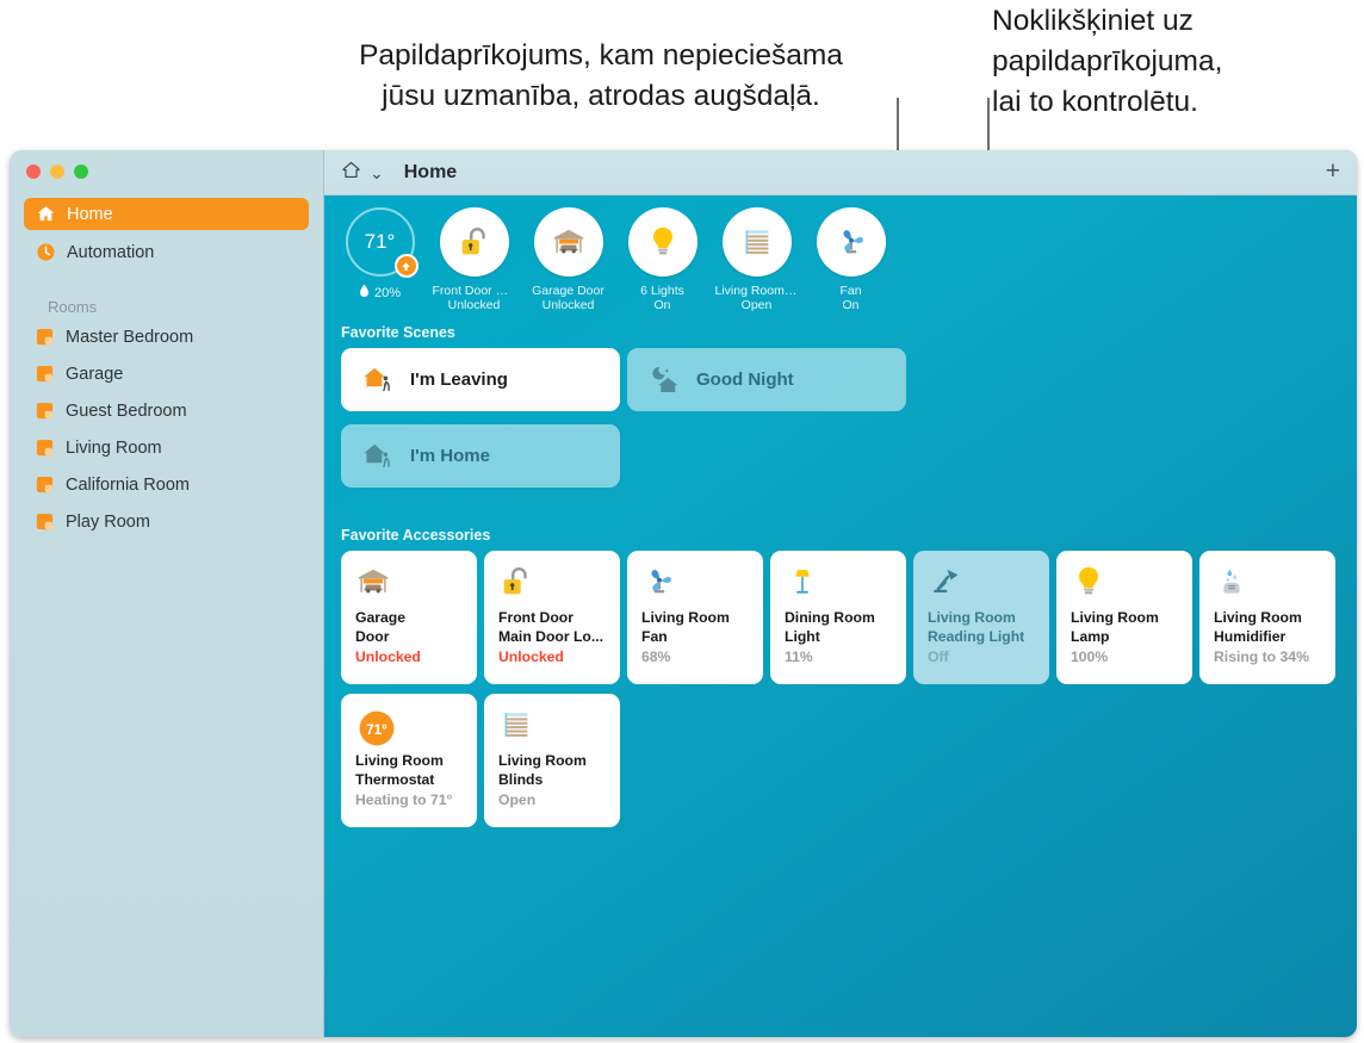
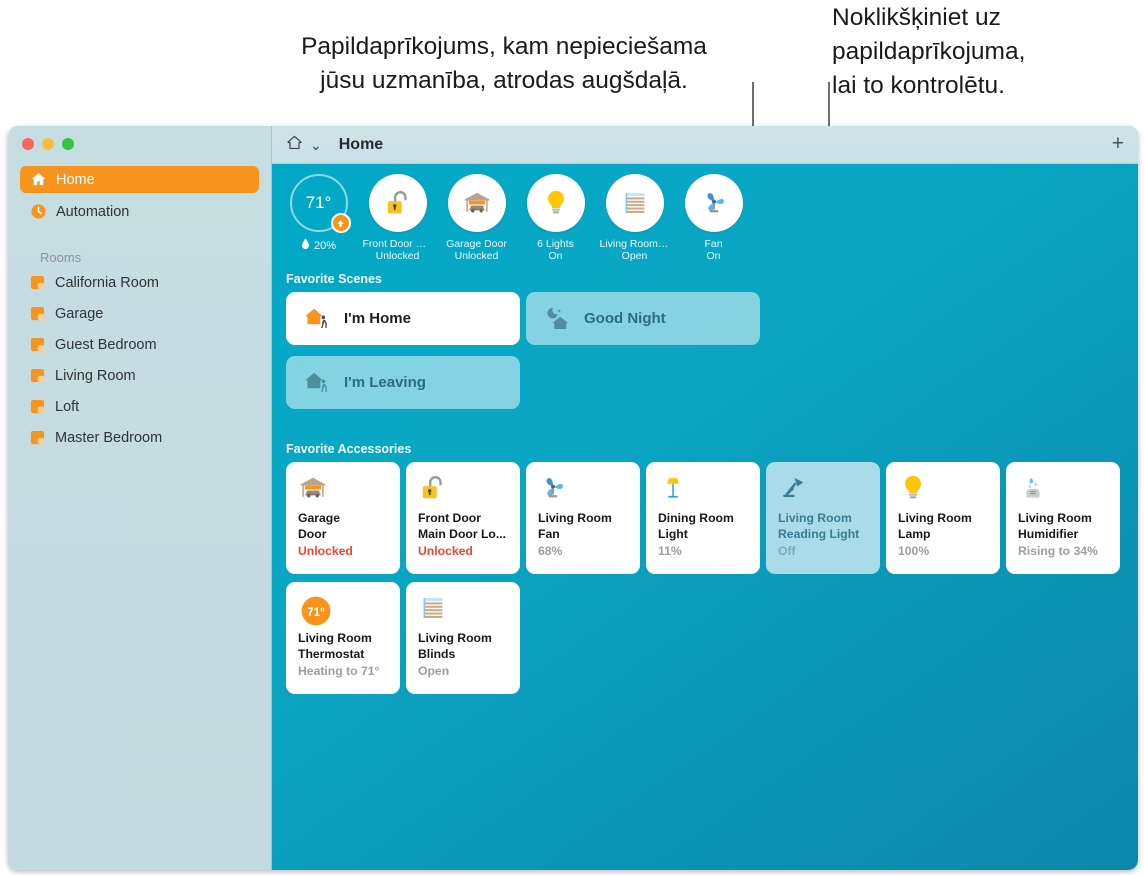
  Papildaprīkojums, kam nepieciešama
  jūsu uzmanība, atrodas augšdaļā.
  Noklikšķiniet uz
  papildaprīkojuma,
  lai to kontrolētu.
  Home
  Automation
  Rooms
- Master Bedroom
+ California Room
  Garage
  Guest Bedroom
  Living Room
+ Loft
- California Room
+ Master Bedroom
- Play Room
  ⌄
  Home
  +
  71°
  20%
  Front Door Mai
  Unlocked
  Garage Door
  Unlocked
  6 Lights
  On
  Living Room Bl
  Open
  Fan
  On
  Favorite Scenes
- I'm Leaving
+ I'm Home
  Good Night
- I'm Home
+ I'm Leaving
  Favorite Accessories
  Garage
  Door
  Unlocked
  Front Door
  Main Door Lo...
  Unlocked
  Living Room
  Fan
  68%
  Dining Room
  Light
  11%
  Living Room
  Reading Light
  Off
  Living Room
  Lamp
  100%
  Living Room
  Humidifier
  Rising to 34%
  71°
  Living Room
  Thermostat
  Heating to 71°
  Living Room
  Blinds
  Open
